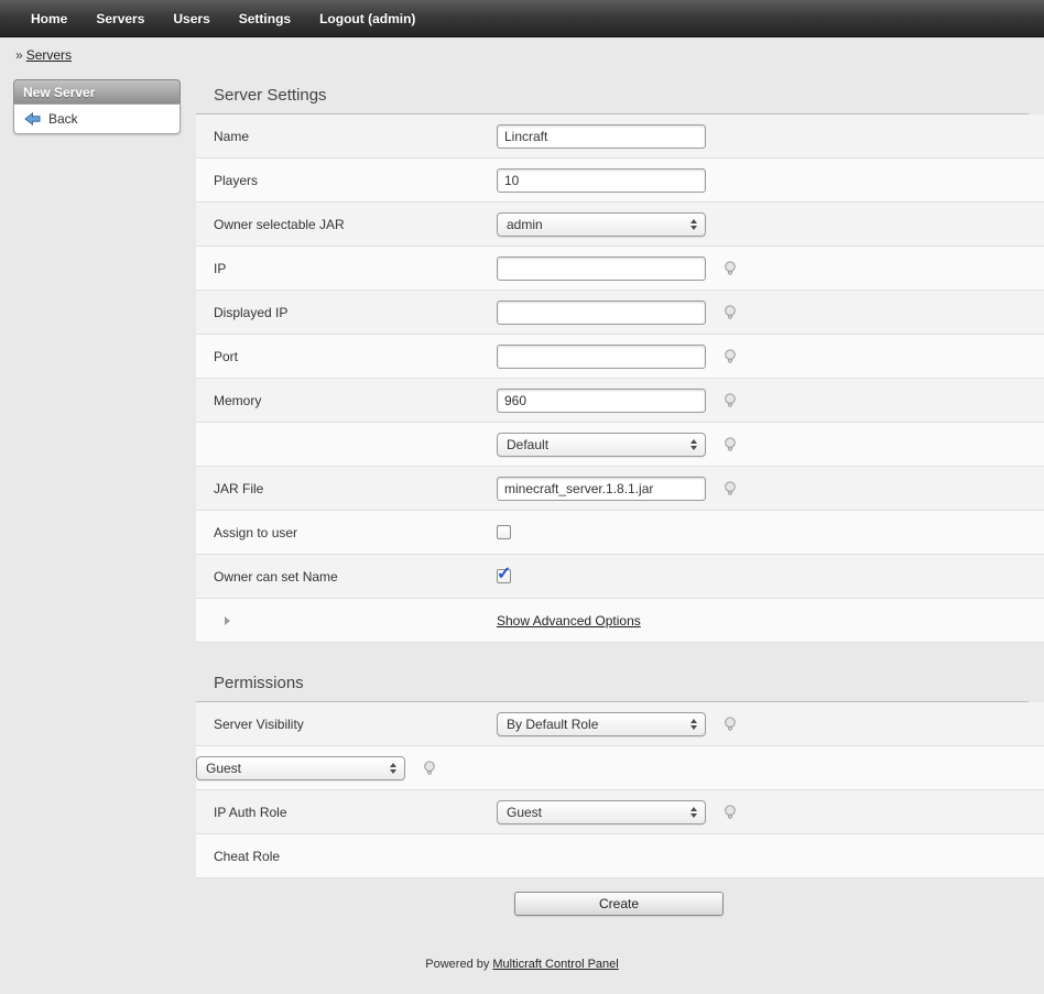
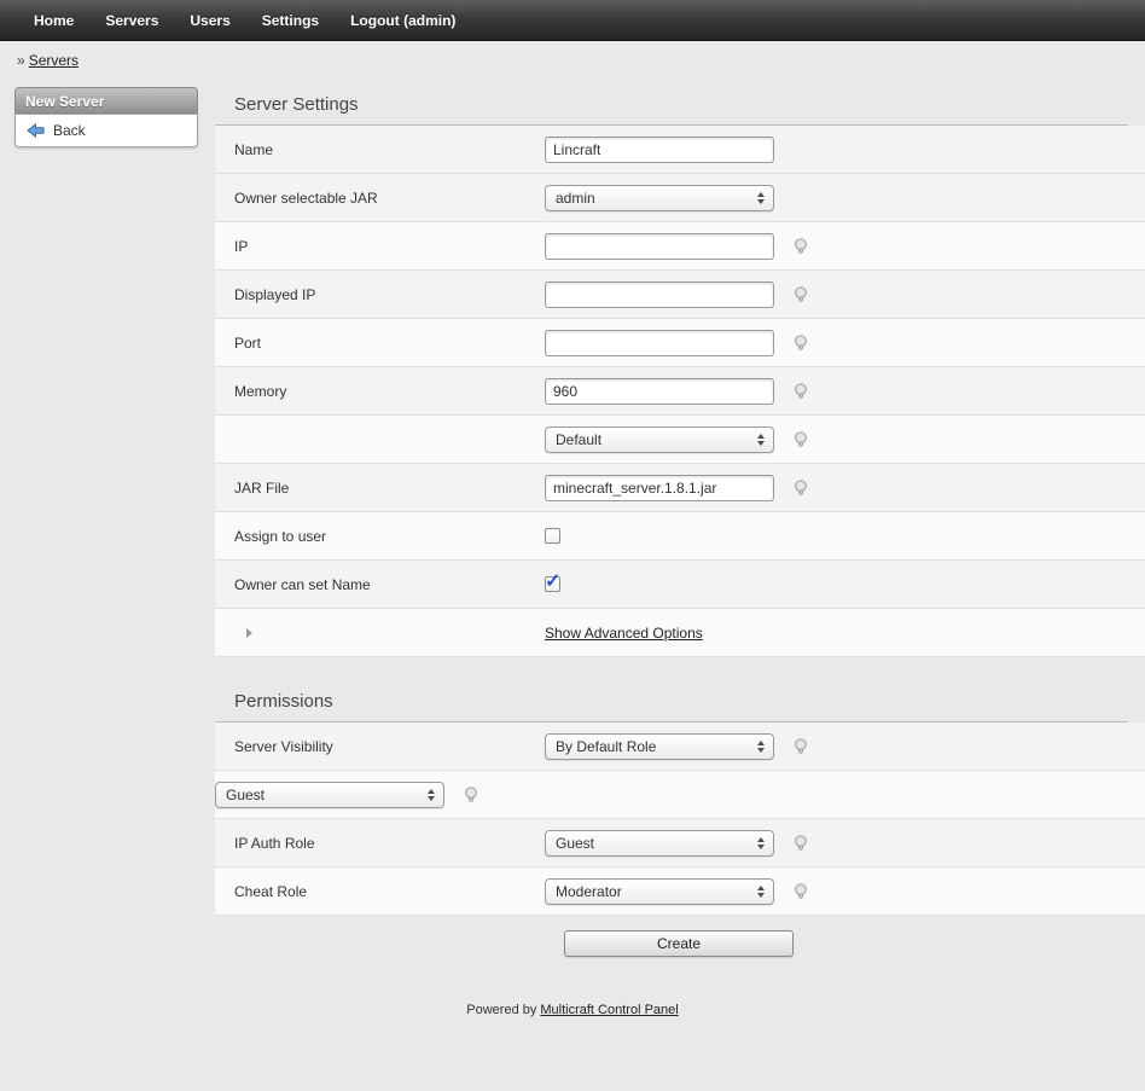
  Home
  Servers
  Users
  Settings
  Logout (admin)
  » Servers
  New Server
  Back
  Server Settings
  Name
  Lincraft
- Players
- 10
  Owner selectable JAR
  admin
  IP
  Displayed IP
  Port
  Memory
  960
  Default
  JAR File
  minecraft_server.1.8.1.jar
  Assign to user
  Owner can set Name
  Show Advanced Options
  Permissions
  Server Visibility
  By Default Role
  Guest
  IP Auth Role
  Guest
  Cheat Role
+ Moderator
  Create
  Powered by Multicraft Control Panel
